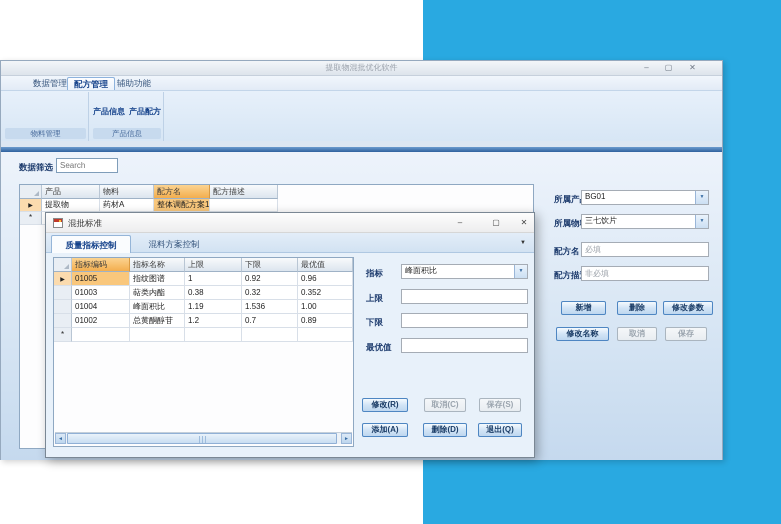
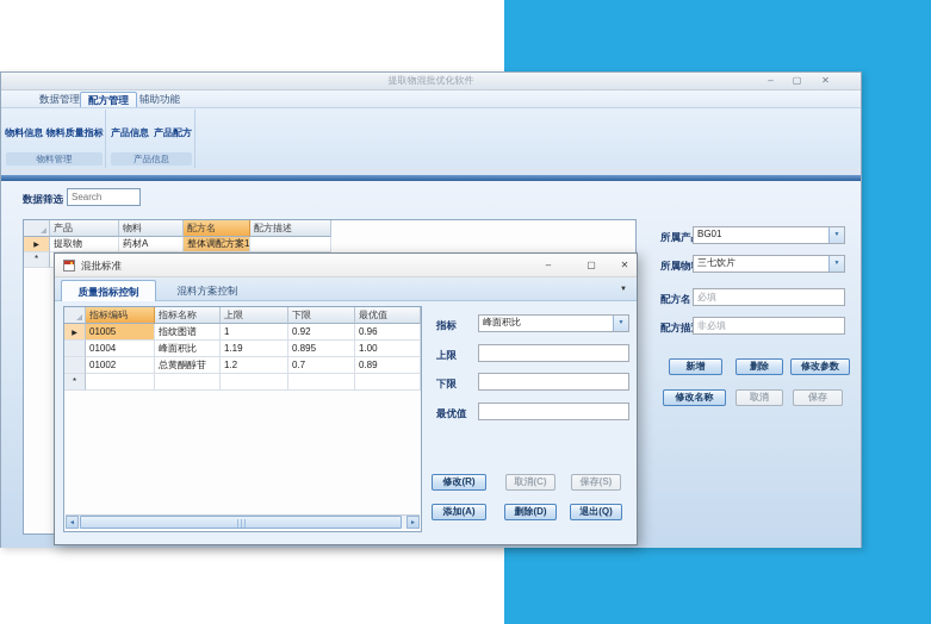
  提取物混批优化软件
  –
  ▢
  ✕
  数据管理
  配方管理
  辅助功能
+ 物料信息
+ 物料质量指标
  物料管理
  产品信息
  产品配方
  产品信息
  数据筛选
  Search
  产品
  物料
  配方名
  配方描述
  提取物
  药材A
  整体调配方案1
  *
  所属产
  BG01
  所属物
  三七饮片
  配方名
  必填
  配方描
  非必填
  新增
  删除
  修改参数
  修改名称
  取消
  保存
  混批标准
  –
  ▢
  ✕
  质量指标控制
  混料方案控制
  指标编码
  指标名称
  上限
  下限
  最优值
  01005
  指纹图谱
  1
  0.92
  0.96
- 01003
- 萜类内酯
- 0.38
- 0.32
- 0.352
  01004
  峰面积比
  1.19
- 1.536
+ 0.895
  1.00
  01002
  总黄酮醇苷
  1.2
  0.7
  0.89
  *
  指标
  峰面积比
  上限
  下限
  最优值
  修改(R)
  取消(C)
  保存(S)
  添加(A)
  删除(D)
  退出(Q)
